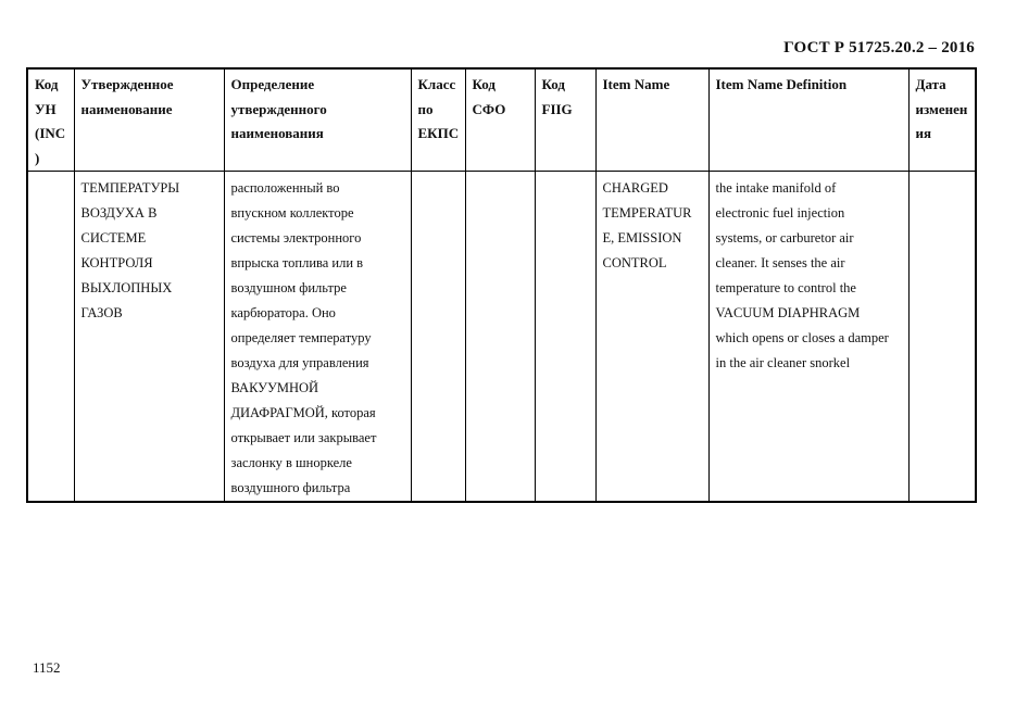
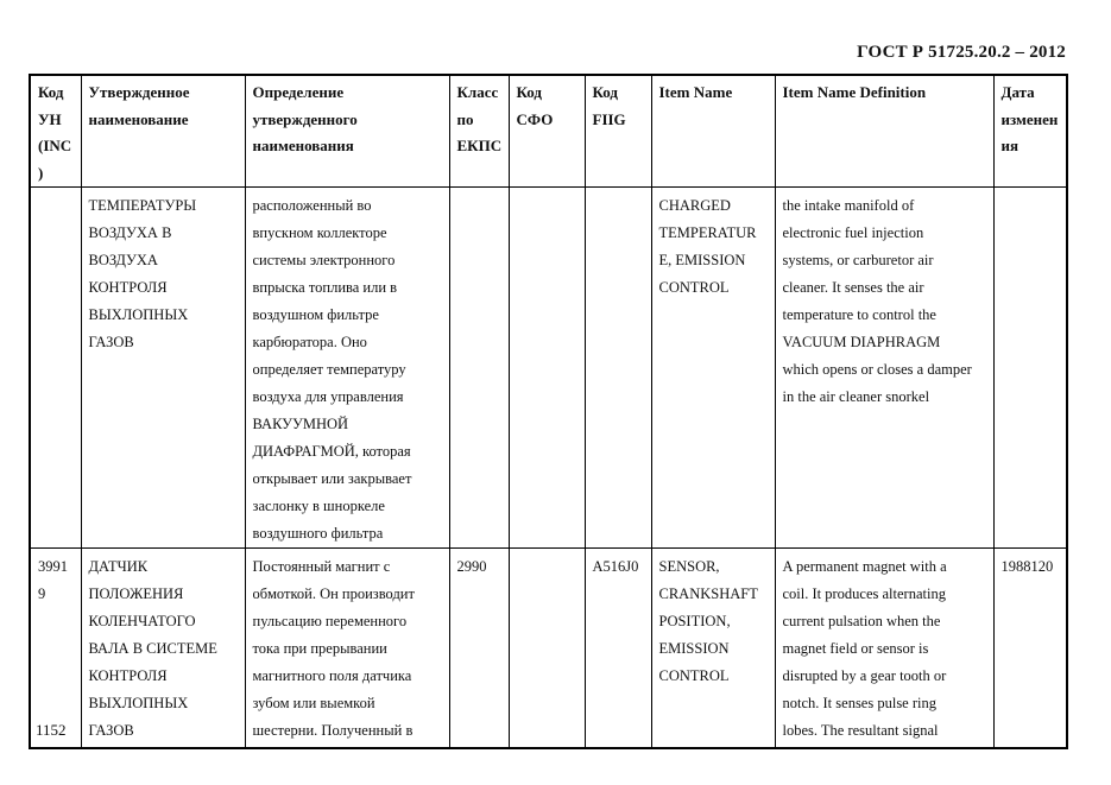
- ГОСТ Р 51725.20.2 – 2016
+ ГОСТ Р 51725.20.2 – 2012
  Код УН (INC)	Утвержденное наименование	Определение утвержденного наименования	Класс по ЕКПС	Код СФО	Код FIIG	Item Name	Item Name Definition	Дата изменен ия
- 	ТЕМПЕРАТУРЫ ВОЗДУХА В СИСТЕМЕ КОНТРОЛЯ ВЫХЛОПНЫХ ГАЗОВ	расположенный во впускном коллекторе системы электронного впрыска топлива или в воздушном фильтре карбюратора. Оно определяет температуру воздуха для управления ВАКУУМНОЙ ДИАФРАГМОЙ, которая открывает или закрывает заслонку в шноркеле воздушного фильтра				CHARGED TEMPERATUR E, EMISSION CONTROL	the intake manifold of electronic fuel injection systems, or carburetor air cleaner. It senses the air temperature to control the VACUUM DIAPHRAGM which opens or closes a damper in the air cleaner snorkel
+ 	ТЕМПЕРАТУРЫ ВОЗДУХА В ВОЗДУХА КОНТРОЛЯ ВЫХЛОПНЫХ ГАЗОВ	расположенный во впускном коллекторе системы электронного впрыска топлива или в воздушном фильтре карбюратора. Оно определяет температуру воздуха для управления ВАКУУМНОЙ ДИАФРАГМОЙ, которая открывает или закрывает заслонку в шноркеле воздушного фильтра				CHARGED TEMPERATUR E, EMISSION CONTROL	the intake manifold of electronic fuel injection systems, or carburetor air cleaner. It senses the air temperature to control the VACUUM DIAPHRAGM which opens or closes a damper in the air cleaner snorkel
+ 39919	ДАТЧИК ПОЛОЖЕНИЯ КОЛЕНЧАТОГО ВАЛА В СИСТЕМЕ КОНТРОЛЯ ВЫХЛОПНЫХ ГАЗОВ	Постоянный магнит с обмоткой. Он производит пульсацию переменного тока при прерывании магнитного поля датчика зубом или выемкой шестерни. Полученный в	2990		A516J0	SENSOR, CRANKSHAFT POSITION, EMISSION CONTROL	A permanent magnet with a coil. It produces alternating current pulsation when the magnet field or sensor is disrupted by a gear tooth or notch. It senses pulse ring lobes. The resultant signal	1988120
  1152
